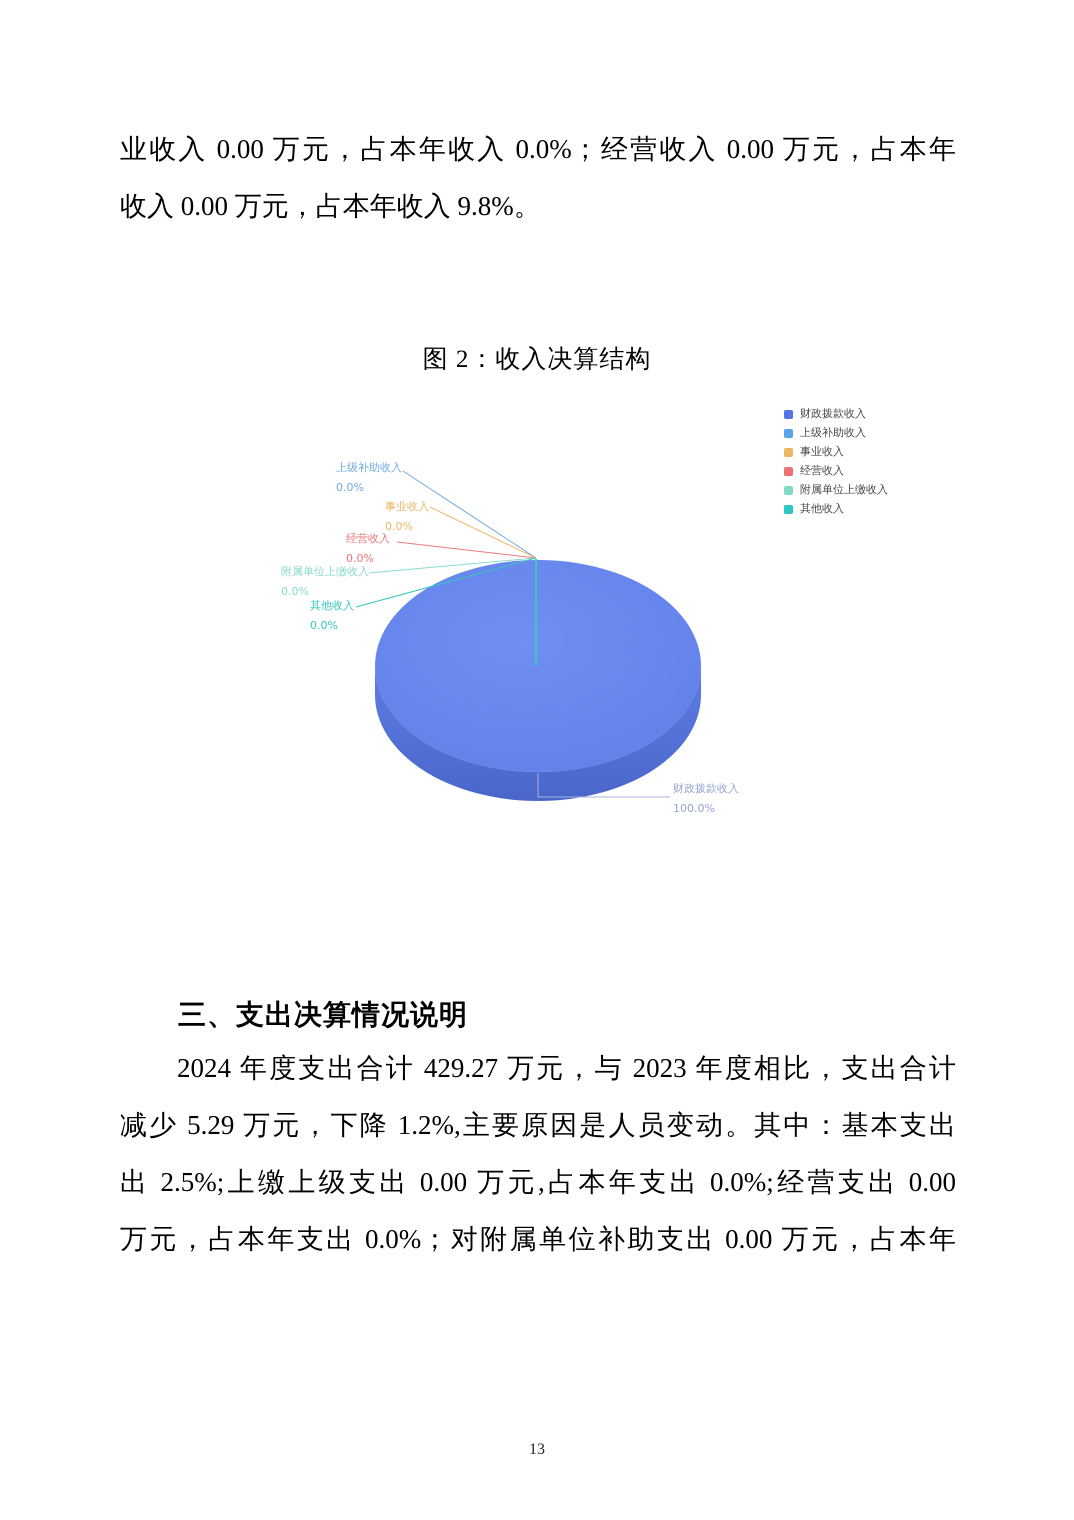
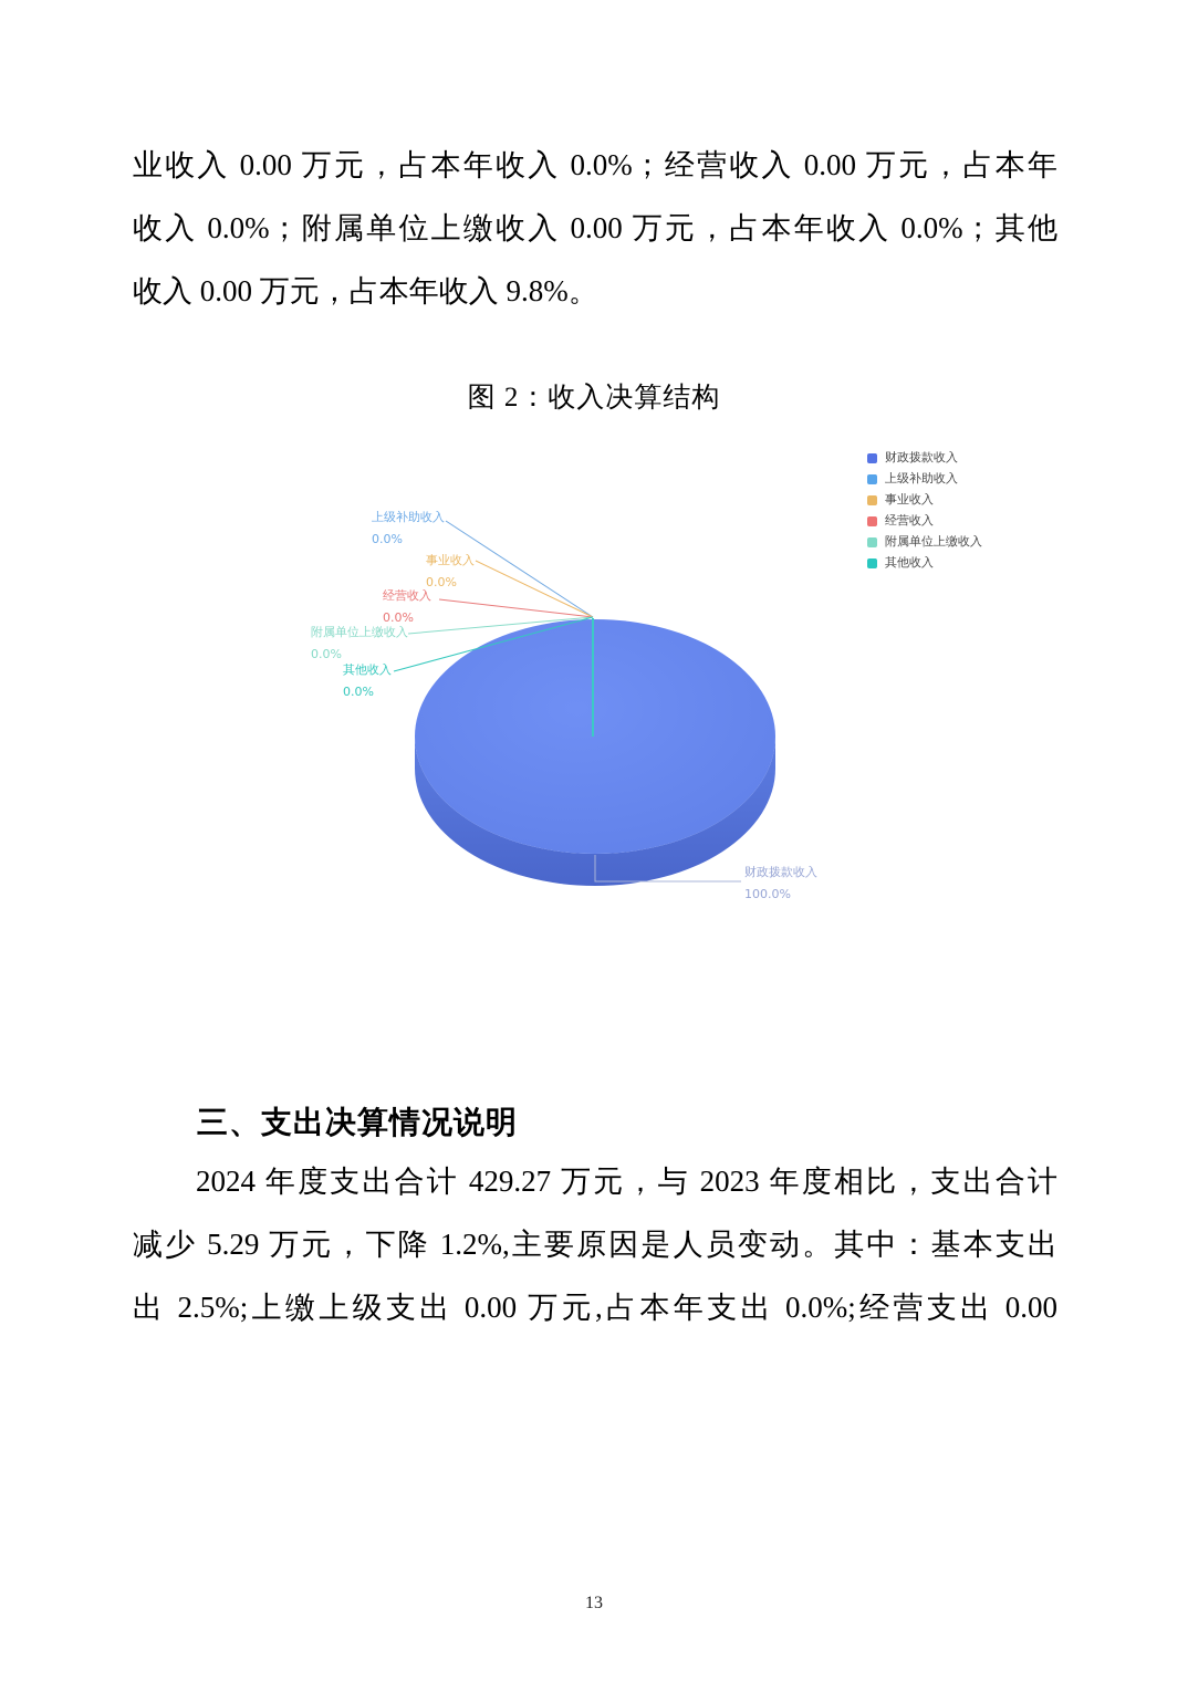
  业收入 0.00 万元，占本年收入 0.0%；经营收入 0.00 万元，占本年
+ 收入 0.0%；附属单位上缴收入 0.00 万元，占本年收入 0.0%；其他
  收入 0.00 万元，占本年收入 9.8%。
  图 2：收入决算结构
  财政拨款收入
  上级补助收入
  事业收入
  经营收入
  附属单位上缴收入
  其他收入
  上级补助收入
  0.0%
  事业收入
  0.0%
  经营收入
  0.0%
  附属单位上缴收入
  0.0%
  其他收入
  0.0%
  财政拨款收入
  100.0%
  三、支出决算情况说明
  2024 年度支出合计 429.27 万元，与 2023 年度相比，支出合计
  减少 5.29 万元，下降 1.2%,主要原因是人员变动。其中：基本支出
  出 2.5%;上缴上级支出 0.00 万元,占本年支出 0.0%;经营支出 0.00
- 万元，占本年支出 0.0%；对附属单位补助支出 0.00 万元，占本年
  13
